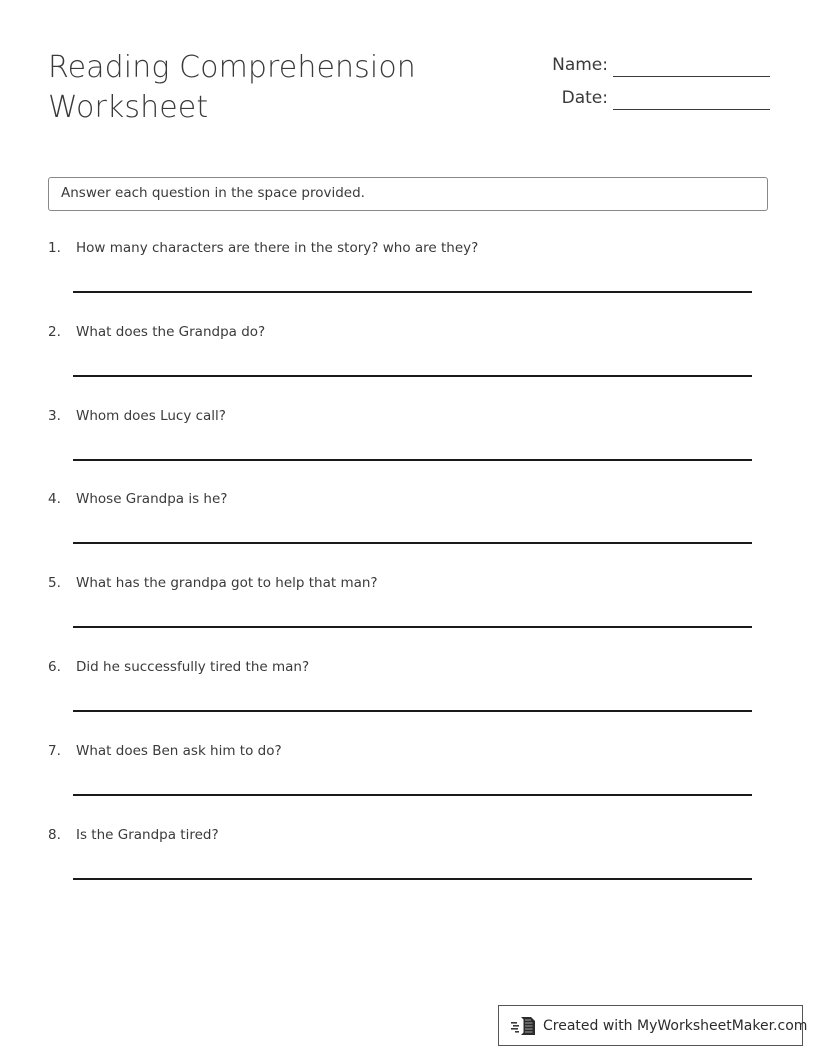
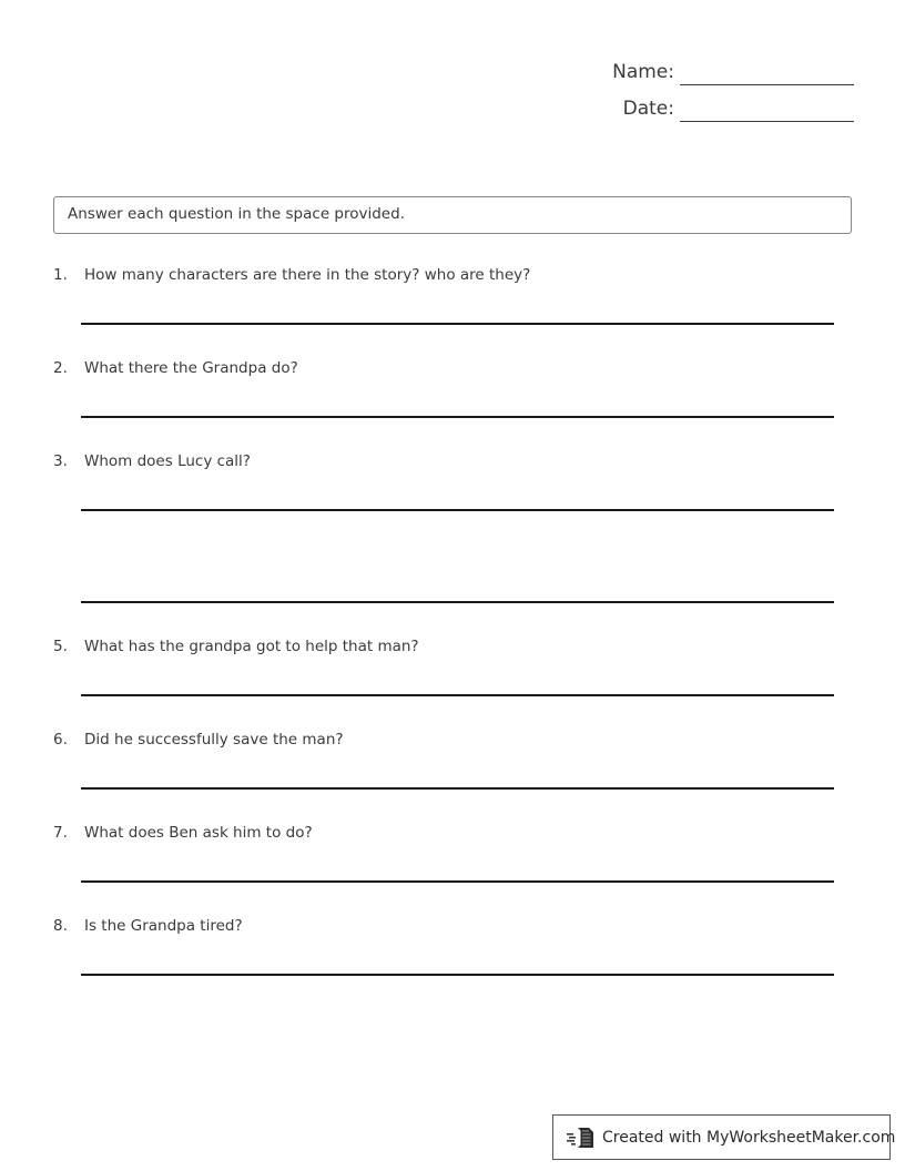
- Reading Comprehension Worksheet
  Name:
  Date:
  Answer each question in the space provided.
  1.
  How many characters are there in the story? who are they?
  2.
- What does the Grandpa do?
+ What there the Grandpa do?
  3.
  Whom does Lucy call?
- 4.
- Whose Grandpa is he?
  5.
  What has the grandpa got to help that man?
  6.
- Did he successfully tired the man?
+ Did he successfully save the man?
  7.
  What does Ben ask him to do?
  8.
  Is the Grandpa tired?
  Created with MyWorksheetMaker.com
